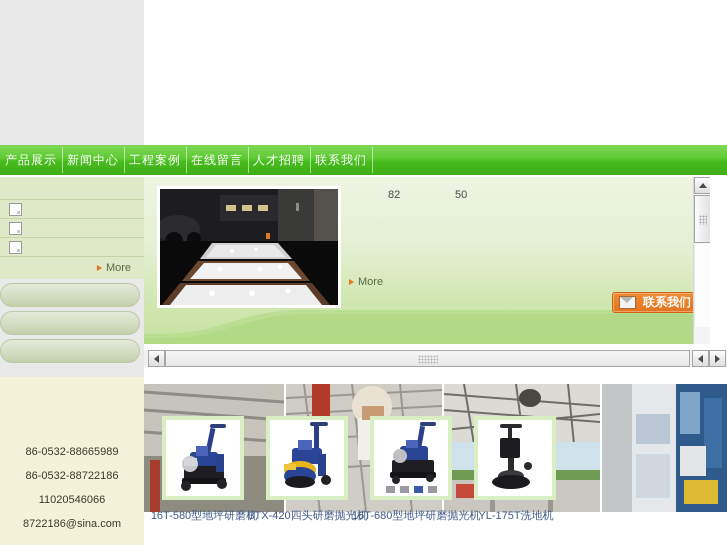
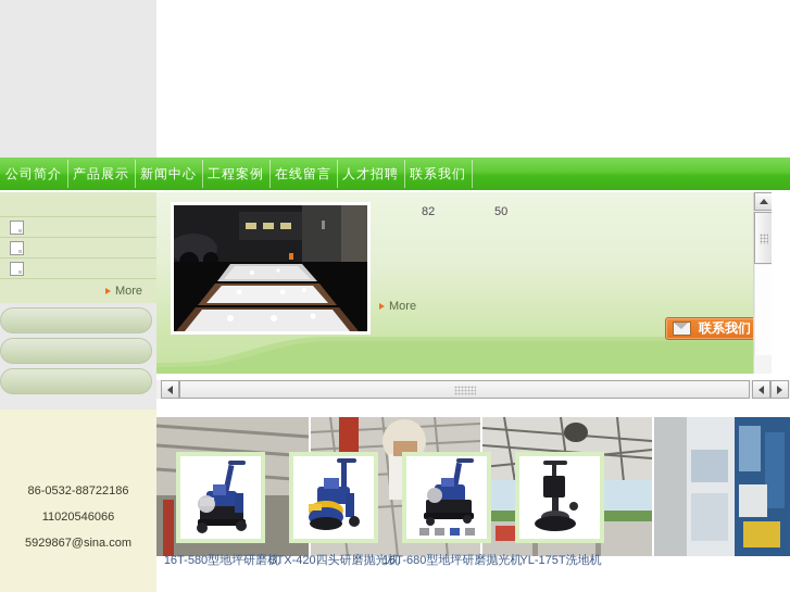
+ 公司简介
  产品展示
  新闻中心
  工程案例
  在线留言
  人才招聘
  联系我们
  More
- 86-0532-88665989
  86-0532-88722186
  11020546066
- 8722186@sina.com
+ 5929867@sina.com
  82
  50
  More
  联系我们
  16T-580型地坪研磨机
  3TX-420四头研磨抛光机
  16T-680型地坪研磨抛光
  YL-175T洗地机
